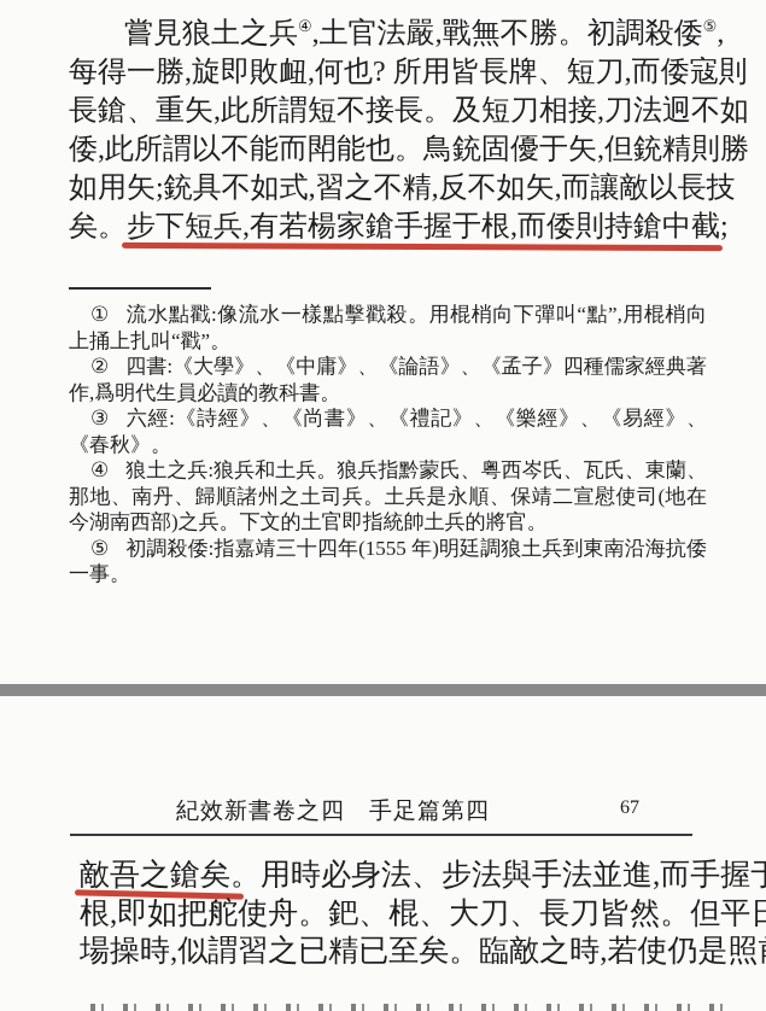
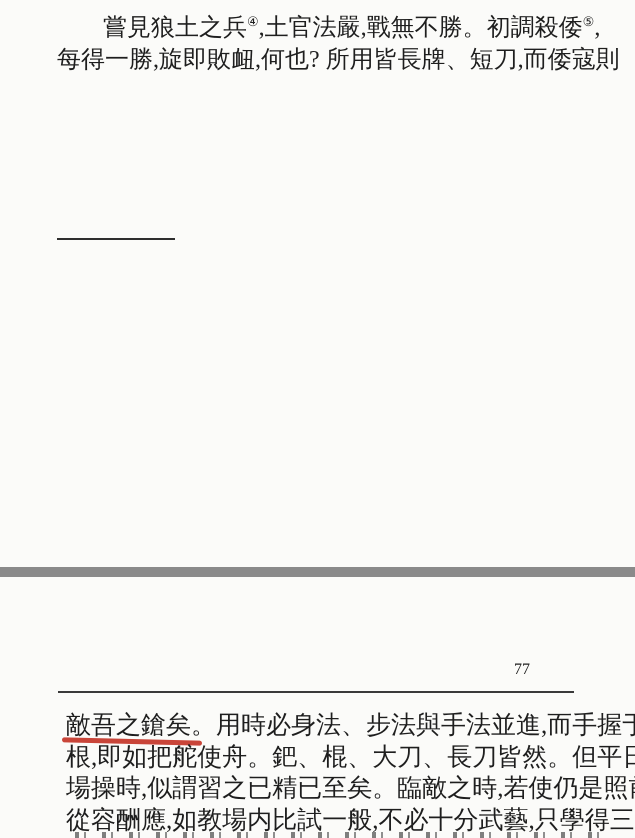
  嘗見狼土之兵④,土官法嚴,戰無不勝。初調殺倭⑤,
  每得一勝,旋即敗衄,何也? 所用皆長牌、短刀,而倭寇則
- 長鎗、重矢,此所謂短不接長。及短刀相接,刀法迥不如
- 倭,此所謂以不能而閗能也。鳥銃固優于矢,但銃精則勝
- 如用矢;銃具不如式,習之不精,反不如矢,而讓敵以長技
- 矣。步下短兵,有若楊家鎗手握于根,而倭則持鎗中截;
- ① 流水點戳:像流水一樣點擊戳殺。用棍梢向下彈叫“點”,用棍梢向上捅上扎叫“戳”。
- ② 四書:《大學》、《中庸》、《論語》、《孟子》四種儒家經典著作,爲明代生員必讀的教科書。
- ③ 六經:《詩經》、《尚書》、《禮記》、《樂經》、《易經》、《春秋》。
- ④ 狼土之兵:狼兵和土兵。狼兵指黔蒙氏、粤西岑氏、瓦氏、東蘭、那地、南丹、歸順諸州之土司兵。土兵是永順、保靖二宣慰使司(地在今湖南西部)之兵。下文的土官即指統帥土兵的將官。
- ⑤ 初調殺倭:指嘉靖三十四年(1555 年)明廷調狼土兵到東南沿海抗倭一事。
- 紀效新書卷之四 手足篇第四
- 67
+ 77
  敵吾之鎗矣。用時必身法、步法與手法並進,而手握
  根,即如把舵使舟。鈀、棍、大刀、長刀皆然。但平
  場操時,似謂習之已精已至矣。臨敵之時,若使仍是照
+ 從容酬應,如教場内比試一般,不必十分武藝,只學得三
